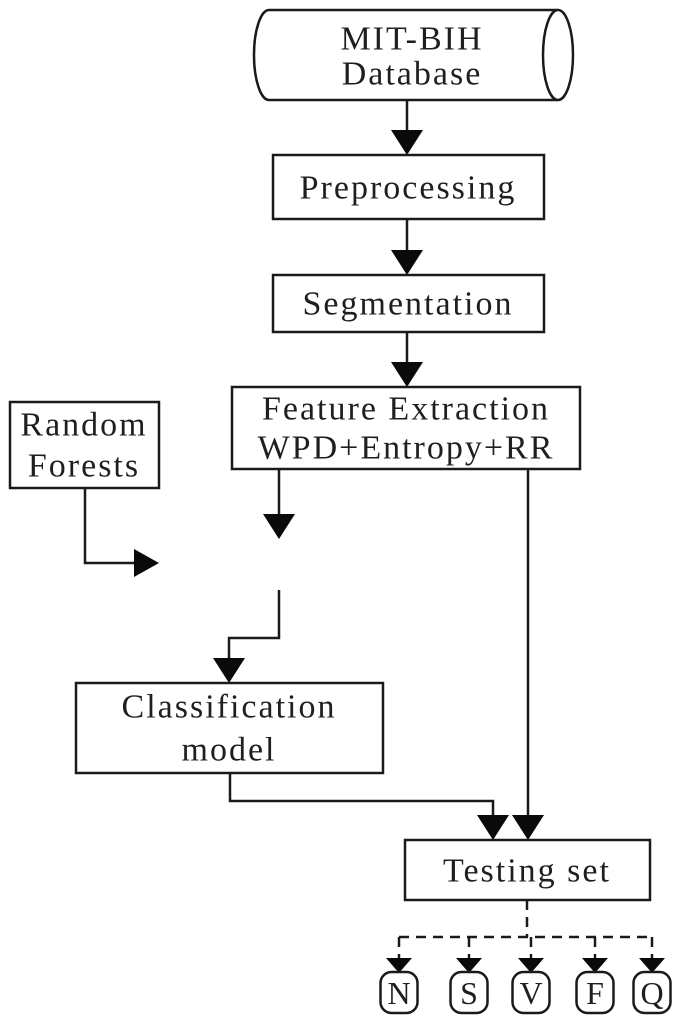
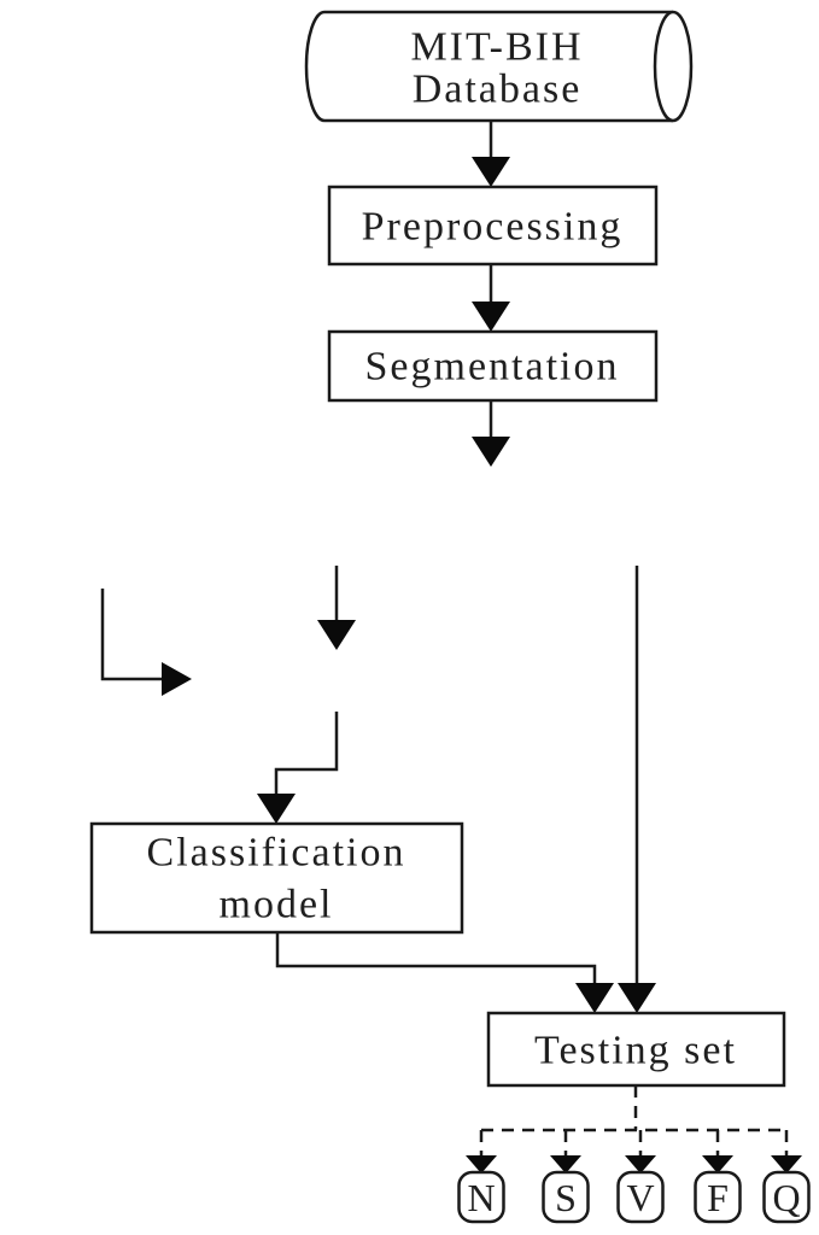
  MIT-BIH
  Database
  Preprocessing
  Segmentation
- Feature Extraction
- WPD+Entropy+RR
- Random
- Forests
  Classification
  model
  Testing set
  N
  S
  V
  F
  Q
